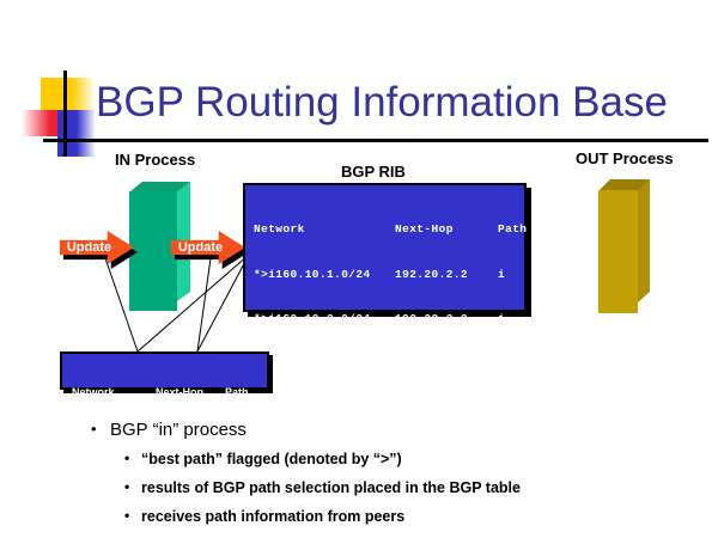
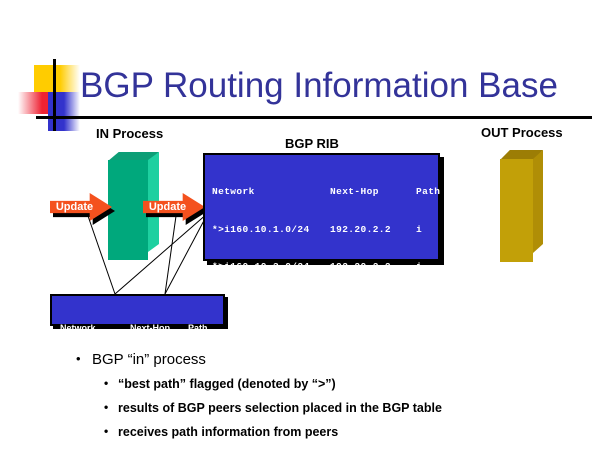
  BGP Routing Information Base
  IN Process
  BGP RIB
  OUT Process
  Update
  Update
  Network Next-Hop Path
  *>i160.10.1.0/24 192.20.2.2 i
  *>i160.10.3.0/24 192.20.2.2 i
  Network Next-Hop Path
  173.21.0.0/16 192.20.2.1 100
  BGP “in” process
  “best path” flagged (denoted by “>”)
- results of BGP path selection placed in the BGP table
+ results of BGP peers selection placed in the BGP table
  receives path information from peers
